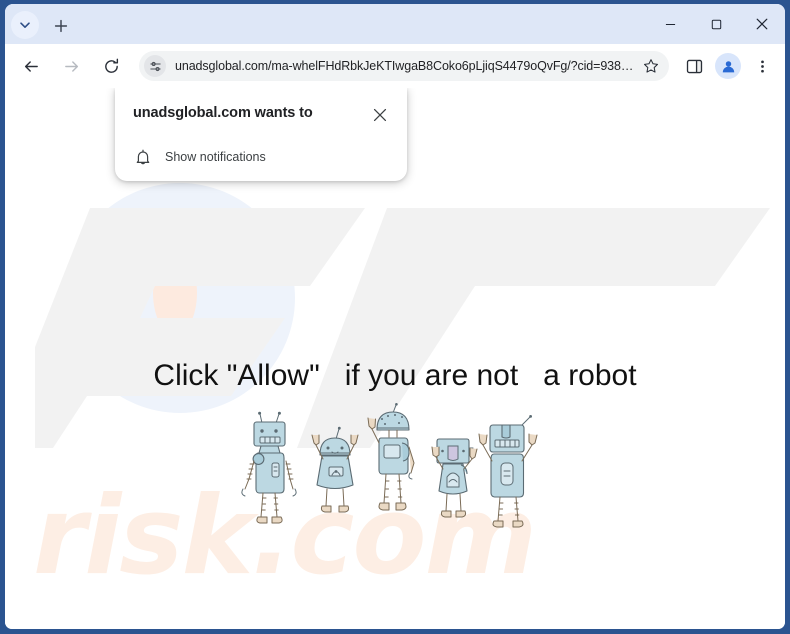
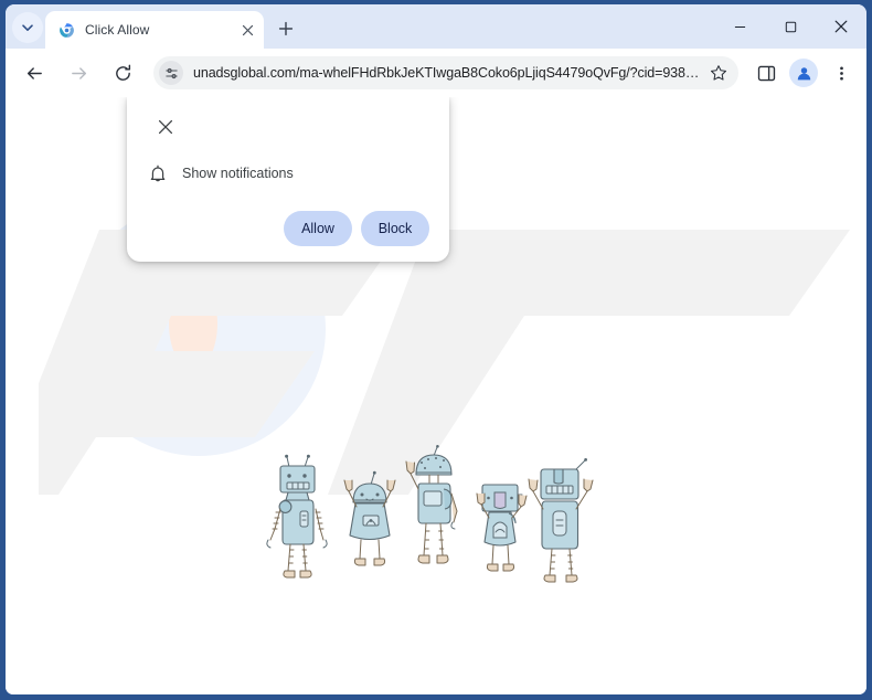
+ Click Allow
  unadsglobal.com/ma-whelFHdRbkJeKTIwgaB8Coko6pLjiqS4479oQvFg/?cid=93830e
- risk.com
- Click "Allow" if you are not a robot
- unadsglobal.com wants to
  Show notifications
+ Allow
+ Block
